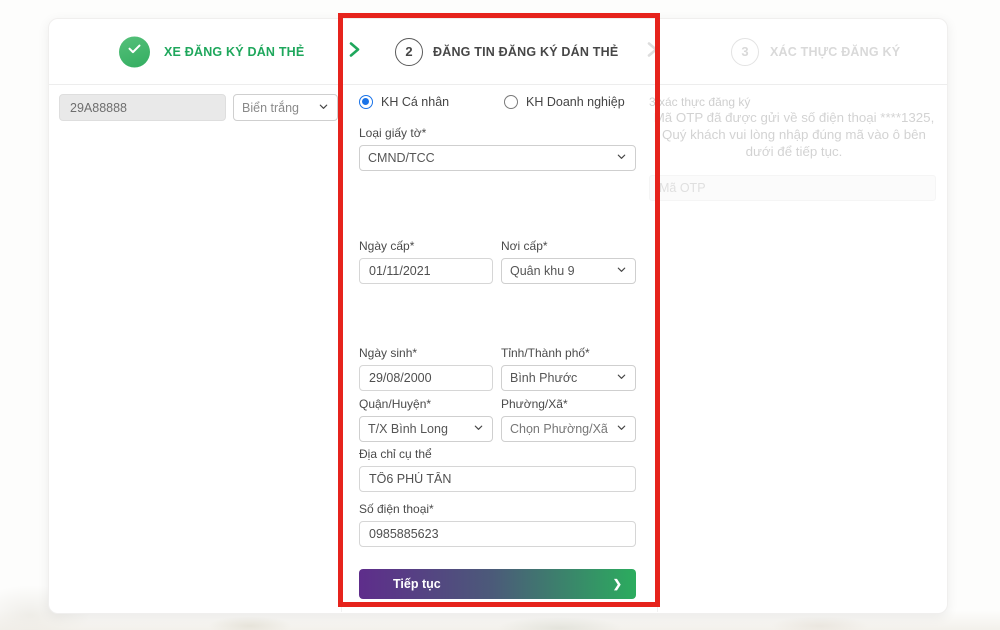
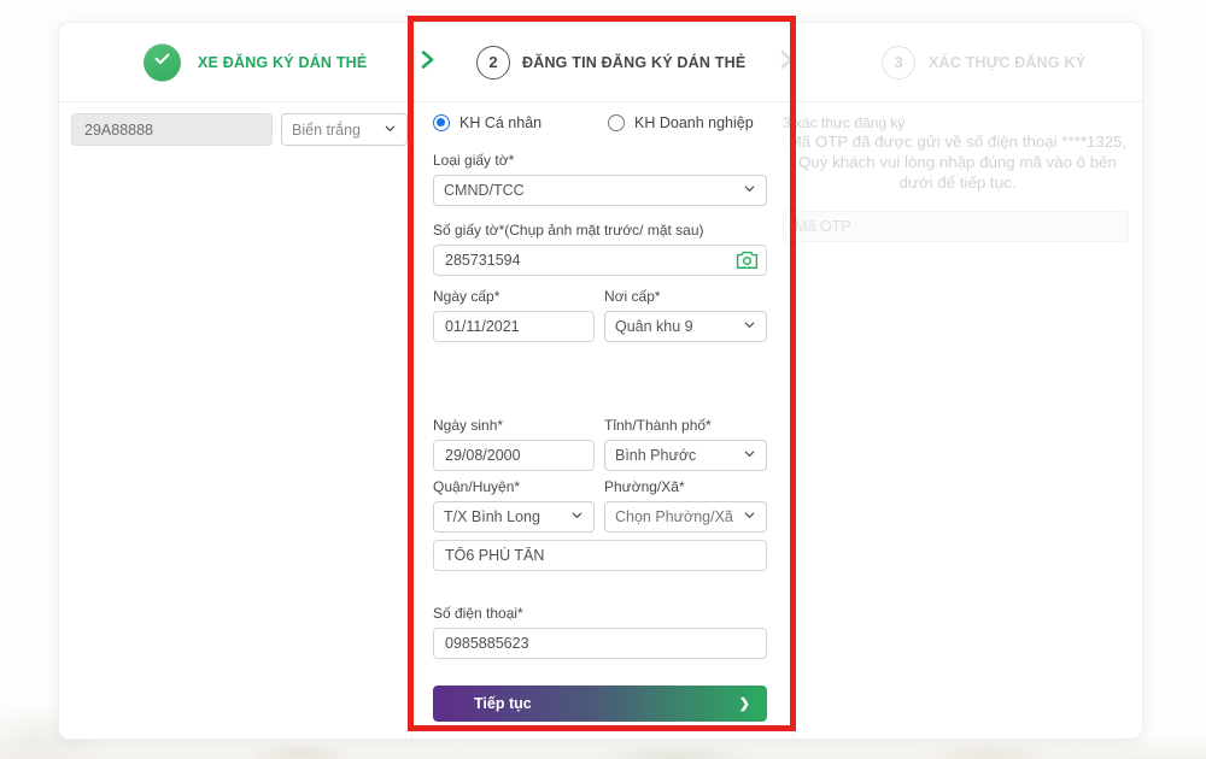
  XE ĐĂNG KÝ DÁN THẺ
  2
  ĐĂNG TIN ĐĂNG KÝ DÁN THẺ
  3
  XÁC THỰC ĐĂNG KÝ
  29A88888
  Biển trắng
  KH Cá nhân
  KH Doanh nghiệp
  Loại giấy tờ*
  CMND/TCC
+ Số giấy tờ*(Chụp ảnh mặt trước/ mặt sau)
+ 285731594
  Ngày cấp*
  01/11/2021
  Nơi cấp*
  Quân khu 9
  Ngày sinh*
  29/08/2000
  Tỉnh/Thành phố*
  Bình Phước
  Quận/Huyện*
  T/X Bình Long
  Phường/Xã*
  Chọn Phường/Xã
- Địa chỉ cụ thể
  TÔ6 PHÚ TÂN
  Số điện thoại*
  0985885623
  Tiếp tục
  ❯
  3.xác thực đăng ký
  Mã OTP đã được gửi về số điện thoại ****1325, Quý khách vui lòng nhập đúng mã vào ô bên dưới để tiếp tục.
  Mã OTP
